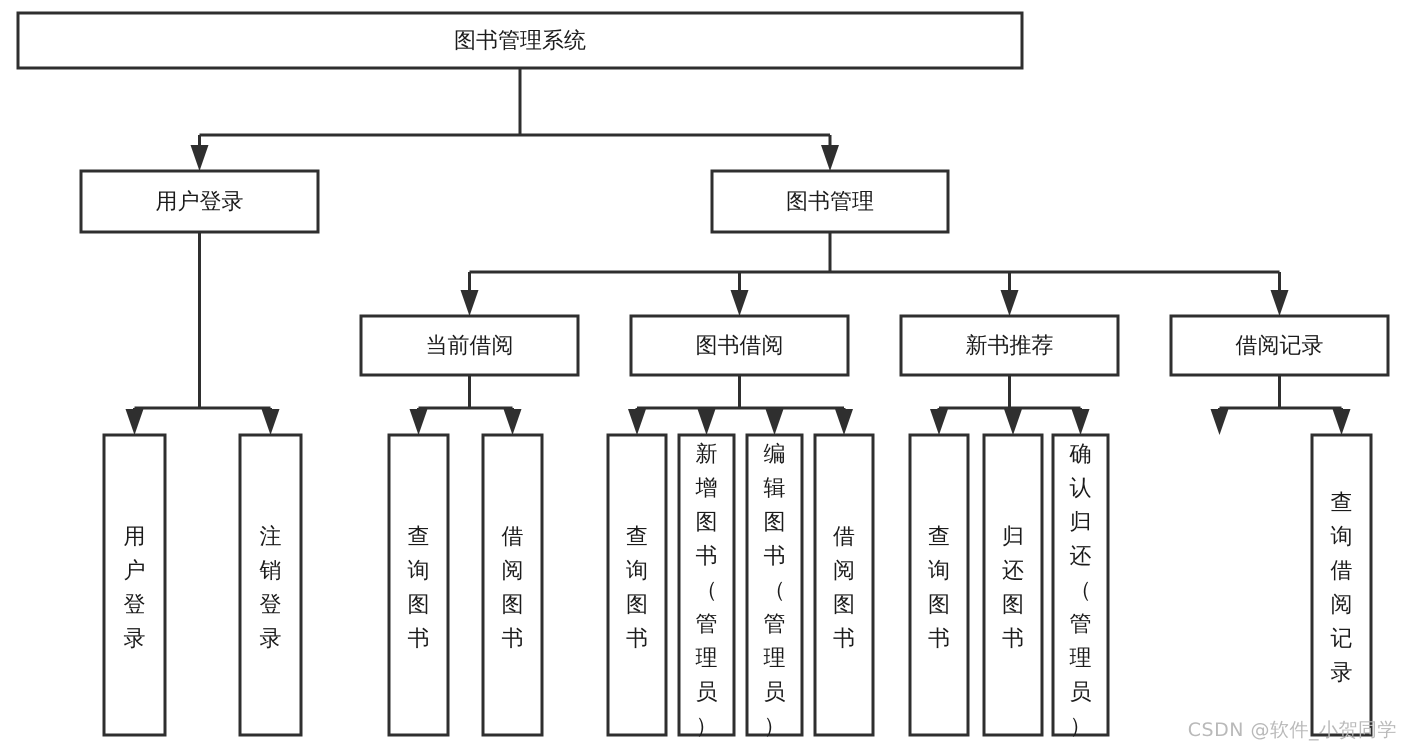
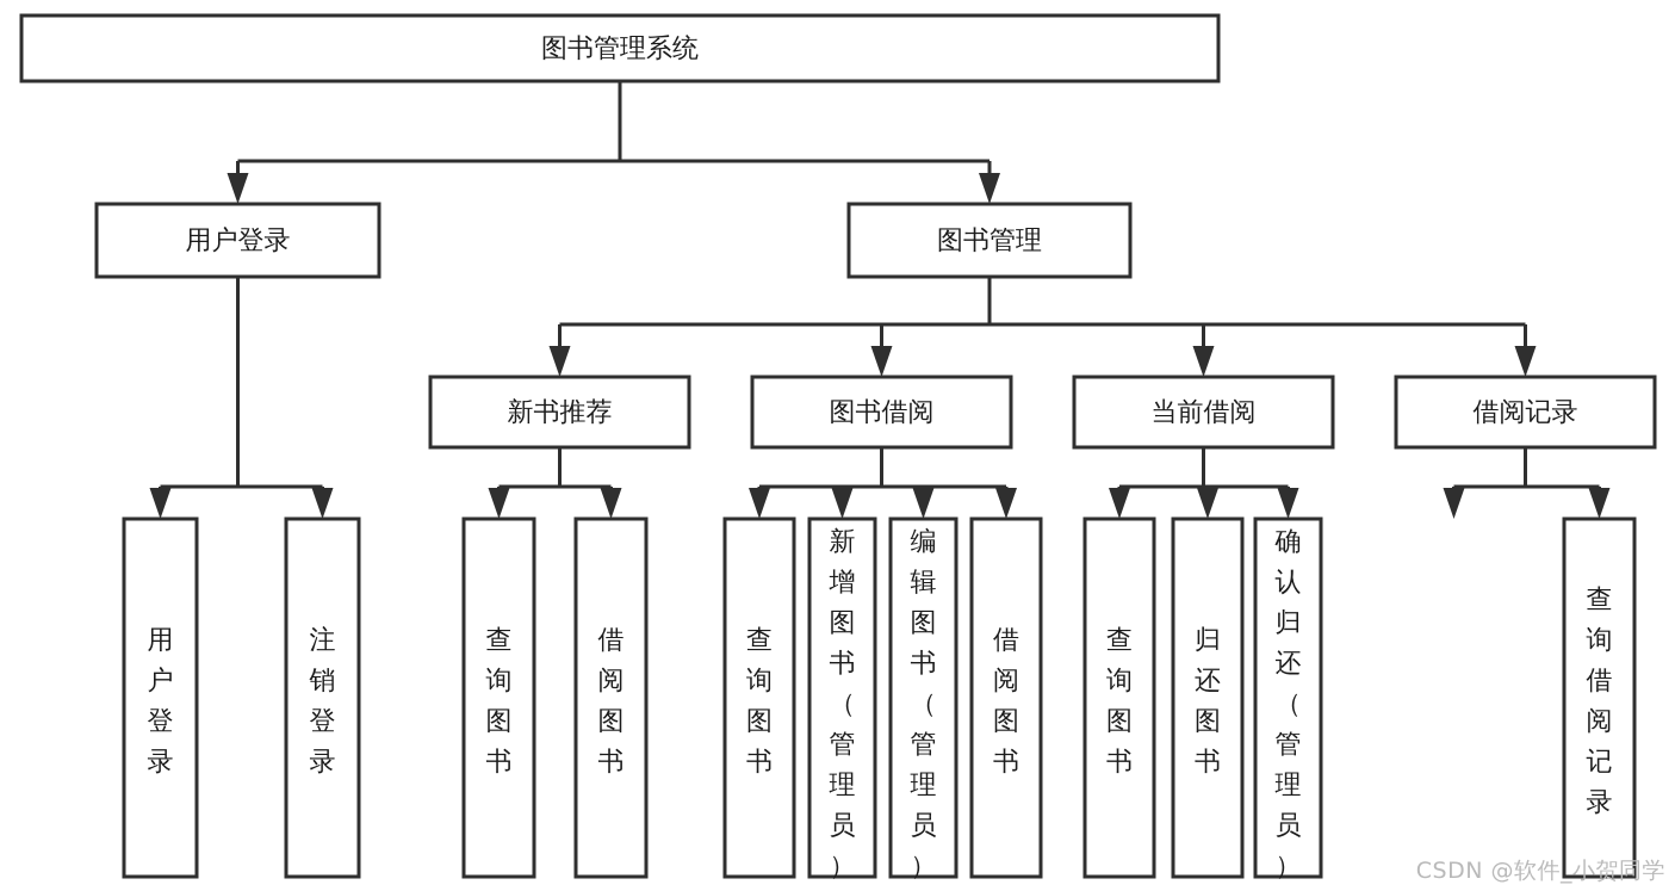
  图书管理系统
  用户登录
  图书管理
- 当前借阅
+ 新书推荐
  图书借阅
- 新书推荐
+ 当前借阅
  借阅记录
  用户登录
  注销登录
  查询图书
  借阅图书
  查询图书
  新增图书（管理员）
  编辑图书（管理员）
  借阅图书
  查询图书
  归还图书
  确认归还（管理员）
  查询借阅记录
  CSDN @软件_小贺同学
